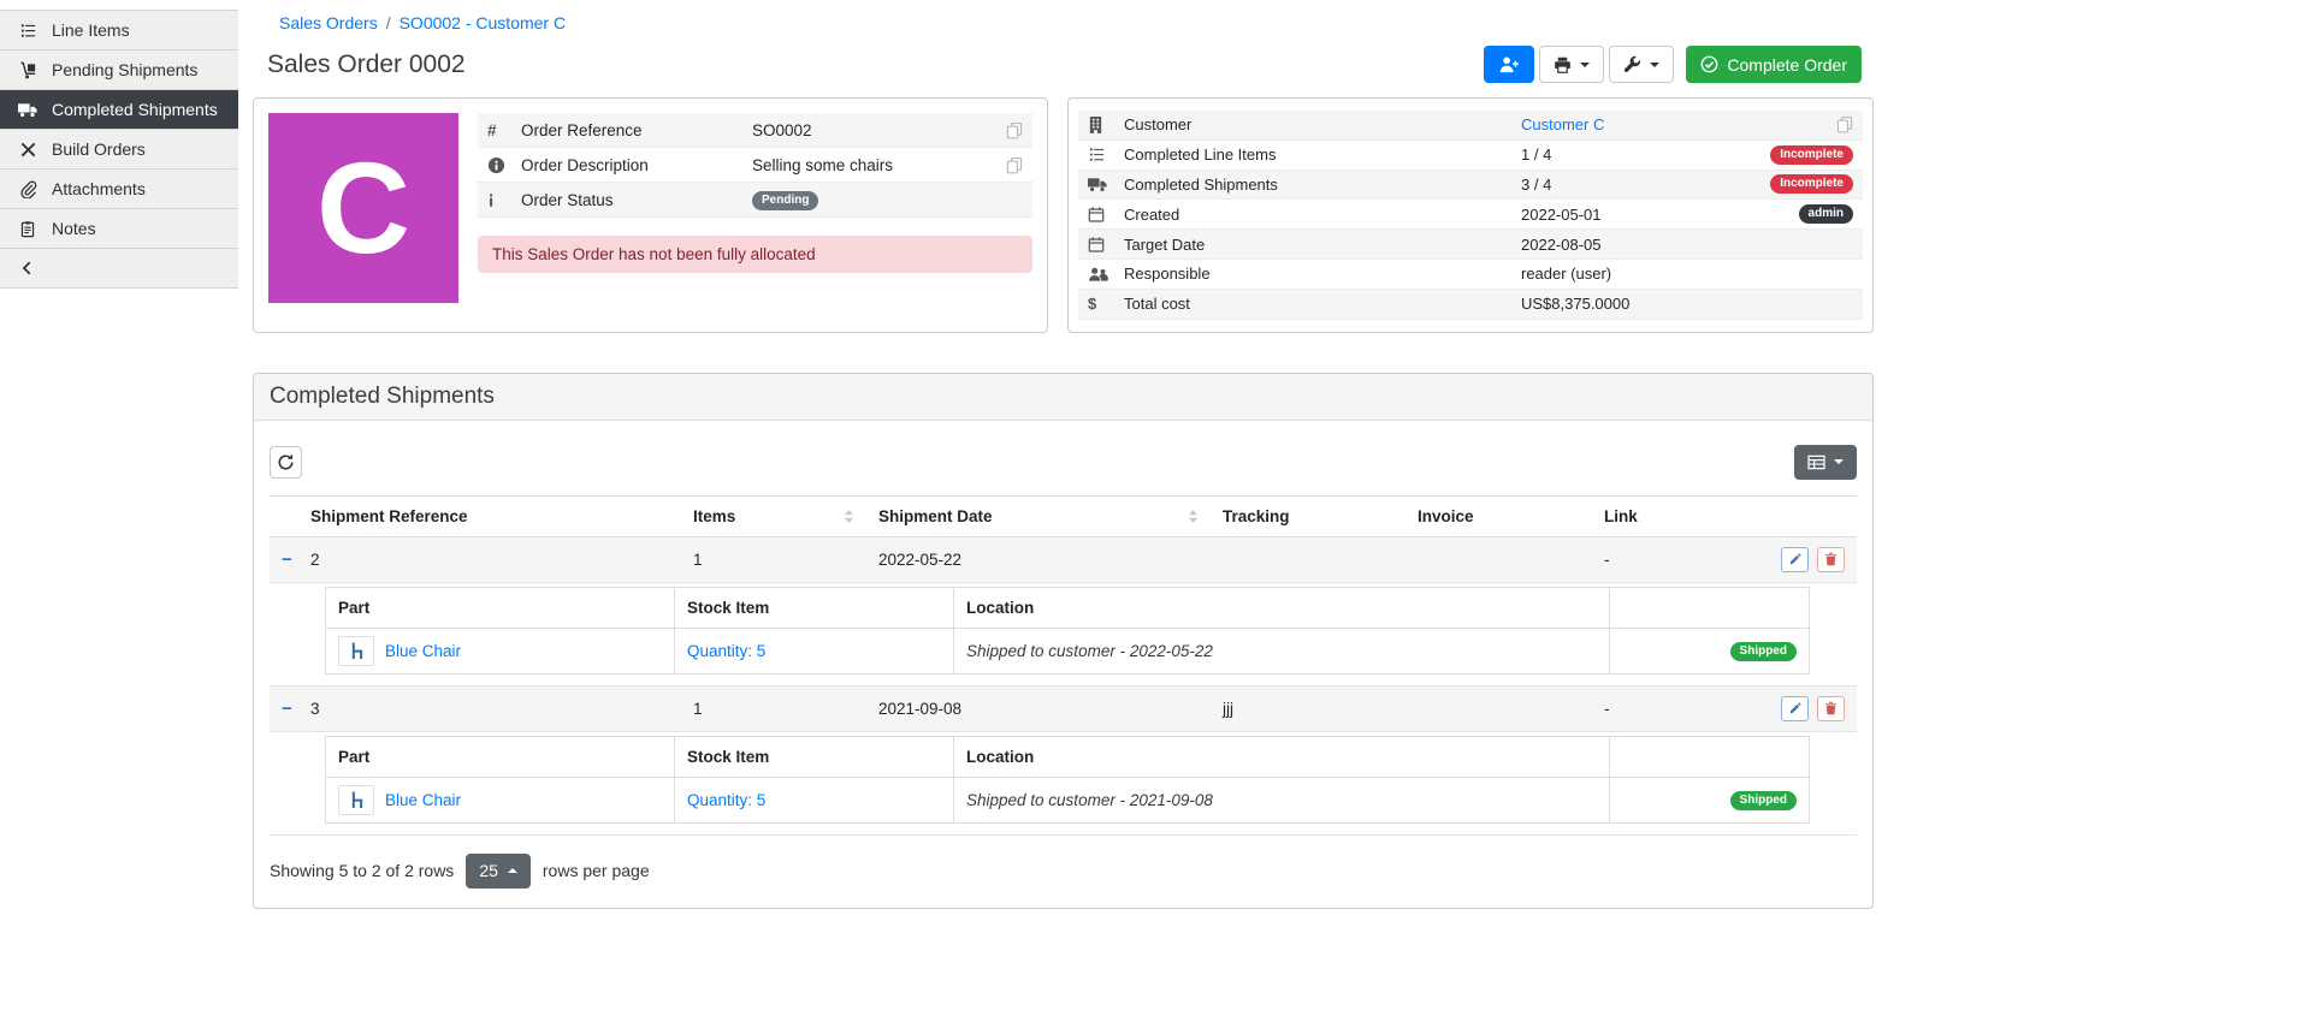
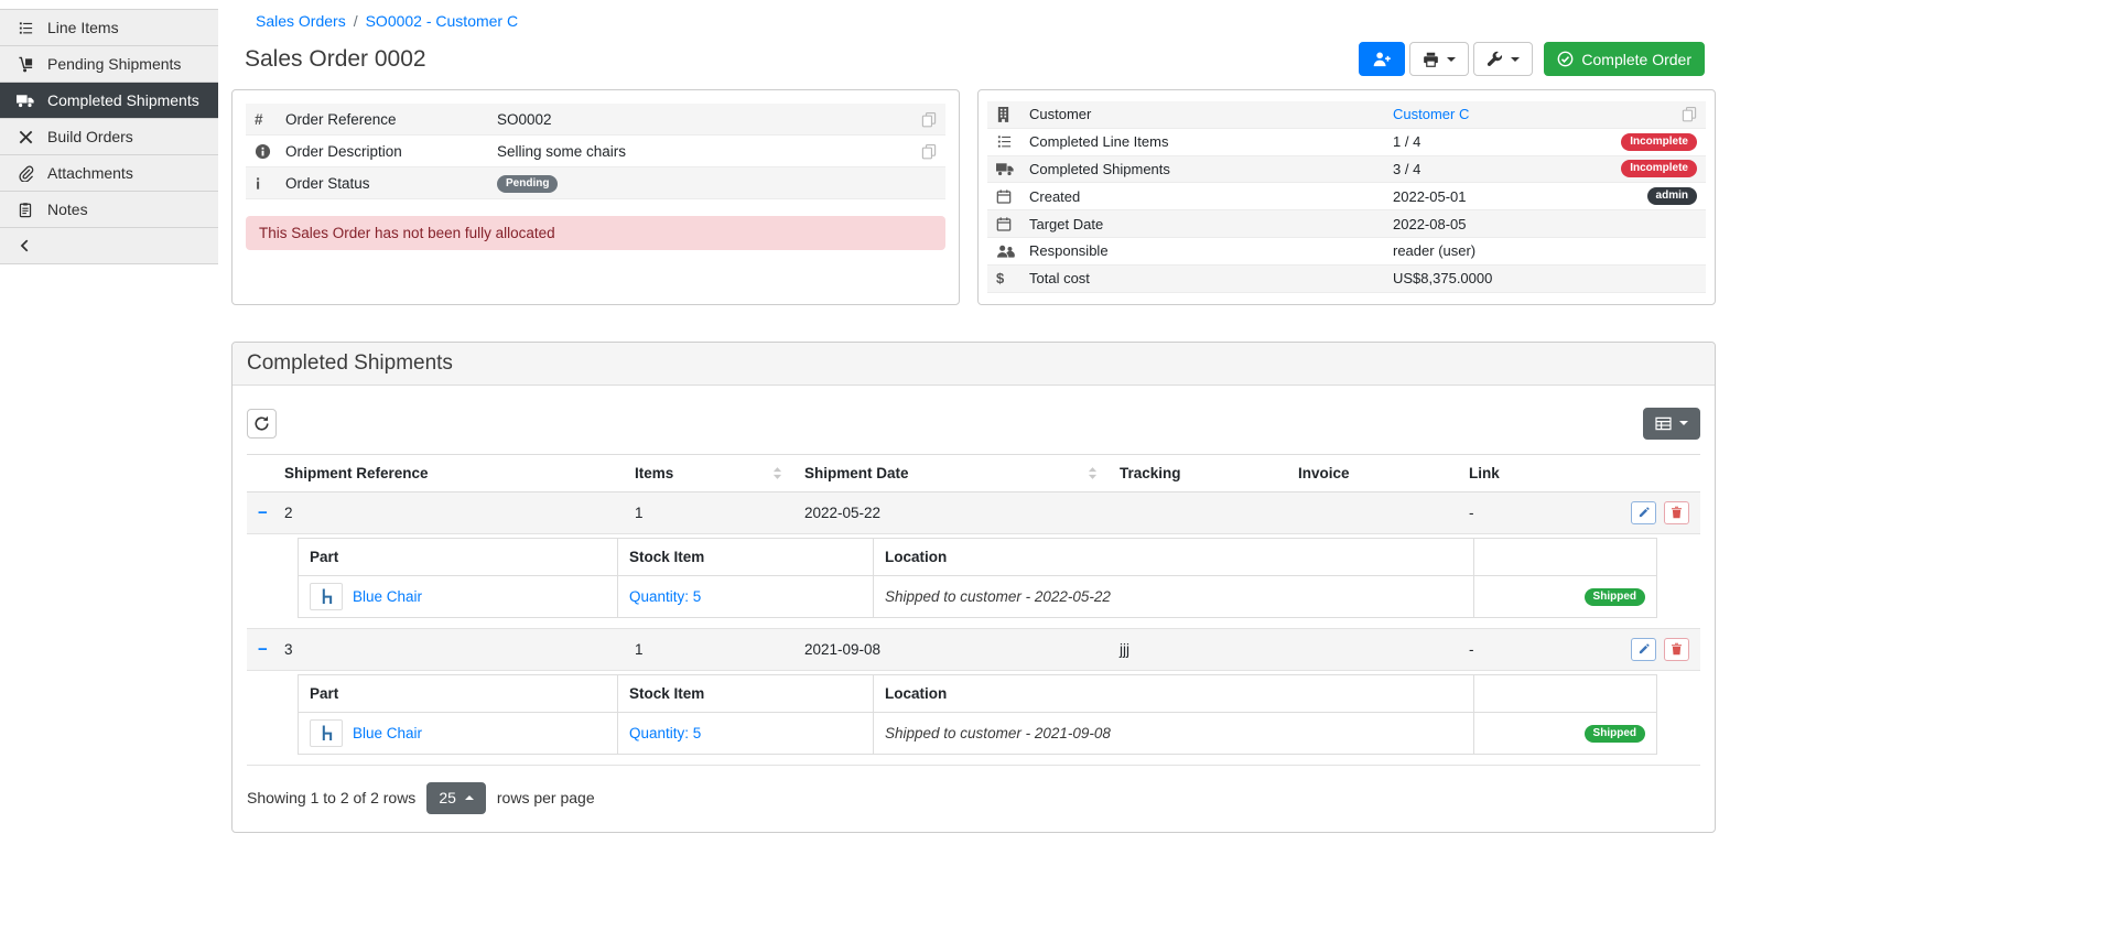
  Line Items
  Pending Shipments
  Completed Shipments
  Build Orders
  Attachments
  Notes
  Sales Orders
  /
  SO0002 - Customer C
  Sales Order 0002
  Complete Order
- C
  #
  Order Reference
  SO0002
  Order Description
  Selling some chairs
  Order Status
  Pending
  This Sales Order has not been fully allocated
  Customer
  Customer C
  Completed Line Items
  1 / 4
  Incomplete
  Completed Shipments
  3 / 4
  Incomplete
  Created
  2022-05-01
  admin
  Target Date
  2022-08-05
  Responsible
  reader (user)
  $
  Total cost
  US$8,375.0000
  Completed Shipments
  	Shipment Reference	Items	Shipment Date	Tracking	Invoice	Link
  −	2	1	2022-05-22			-
  Part	Stock Item	Location
  Blue Chair	Quantity: 5	Shipped to customer - 2022-05-22	Shipped
  −	3	1	2021-09-08	jjj		-
  Part	Stock Item	Location
  Blue Chair	Quantity: 5	Shipped to customer - 2021-09-08	Shipped
- Showing 5 to 2 of 2 rows
+ Showing 1 to 2 of 2 rows
  25
  rows per page
